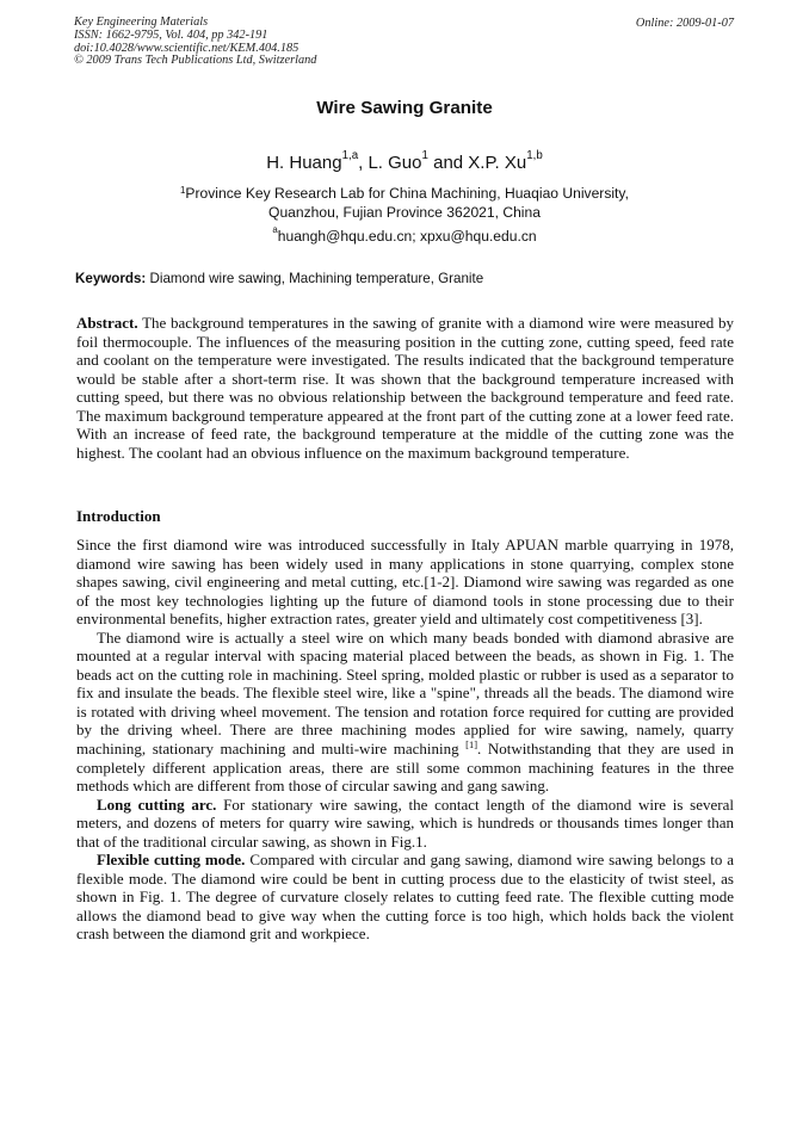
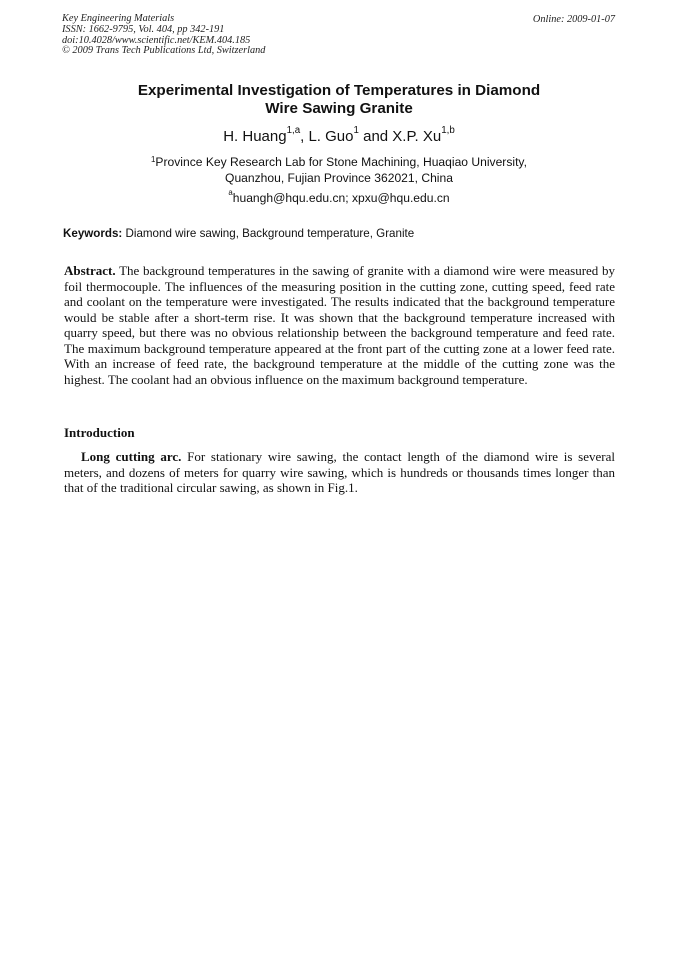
  Key Engineering Materials
  ISSN: 1662-9795, Vol. 404, pp 342-191
  doi:10.4028/www.scientific.net/KEM.404.185
  © 2009 Trans Tech Publications Ltd, Switzerland
  Online: 2009-01-07
+ Experimental Investigation of Temperatures in Diamond
  Wire Sawing Granite
  H. Huang1,a, L. Guo1 and X.P. Xu1,b
- 1Province Key Research Lab for China Machining, Huaqiao University,
+ 1Province Key Research Lab for Stone Machining, Huaqiao University,
  Quanzhou, Fujian Province 362021, China
  ahuangh@hqu.edu.cn; xpxu@hqu.edu.cn
- Keywords: Diamond wire sawing, Machining temperature, Granite
+ Keywords: Diamond wire sawing, Background temperature, Granite
- Abstract. The background temperatures in the sawing of granite with a diamond wire were measured by foil thermocouple. The influences of the measuring position in the cutting zone, cutting speed, feed rate and coolant on the temperature were investigated. The results indicated that the background temperature would be stable after a short-term rise. It was shown that the background temperature increased with cutting speed, but there was no obvious relationship between the background temperature and feed rate. The maximum background temperature appeared at the front part of the cutting zone at a lower feed rate. With an increase of feed rate, the background temperature at the middle of the cutting zone was the highest. The coolant had an obvious influence on the maximum background temperature.
+ Abstract. The background temperatures in the sawing of granite with a diamond wire were measured by foil thermocouple. The influences of the measuring position in the cutting zone, cutting speed, feed rate and coolant on the temperature were investigated. The results indicated that the background temperature would be stable after a short-term rise. It was shown that the background temperature increased with quarry speed, but there was no obvious relationship between the background temperature and feed rate. The maximum background temperature appeared at the front part of the cutting zone at a lower feed rate. With an increase of feed rate, the background temperature at the middle of the cutting zone was the highest. The coolant had an obvious influence on the maximum background temperature.
  Introduction
- Since the first diamond wire was introduced successfully in Italy APUAN marble quarrying in 1978, diamond wire sawing has been widely used in many applications in stone quarrying, complex stone shapes sawing, civil engineering and metal cutting, etc.[1-2]. Diamond wire sawing was regarded as one of the most key technologies lighting up the future of diamond tools in stone processing due to their environmental benefits, higher extraction rates, greater yield and ultimately cost competitiveness [3].
- The diamond wire is actually a steel wire on which many beads bonded with diamond abrasive are mounted at a regular interval with spacing material placed between the beads, as shown in Fig. 1. The beads act on the cutting role in machining. Steel spring, molded plastic or rubber is used as a separator to fix and insulate the beads. The flexible steel wire, like a "spine", threads all the beads. The diamond wire is rotated with driving wheel movement. The tension and rotation force required for cutting are provided by the driving wheel. There are three machining modes applied for wire sawing, namely, quarry machining, stationary machining and multi-wire machining [1]. Notwithstanding that they are used in completely different application areas, there are still some common machining features in the three methods which are different from those of circular sawing and gang sawing.
  Long cutting arc. For stationary wire sawing, the contact length of the diamond wire is several meters, and dozens of meters for quarry wire sawing, which is hundreds or thousands times longer than that of the traditional circular sawing, as shown in Fig.1.
- Flexible cutting mode. Compared with circular and gang sawing, diamond wire sawing belongs to a flexible mode. The diamond wire could be bent in cutting process due to the elasticity of twist steel, as shown in Fig. 1. The degree of curvature closely relates to cutting feed rate. The flexible cutting mode allows the diamond bead to give way when the cutting force is too high, which holds back the violent crash between the diamond grit and workpiece.
